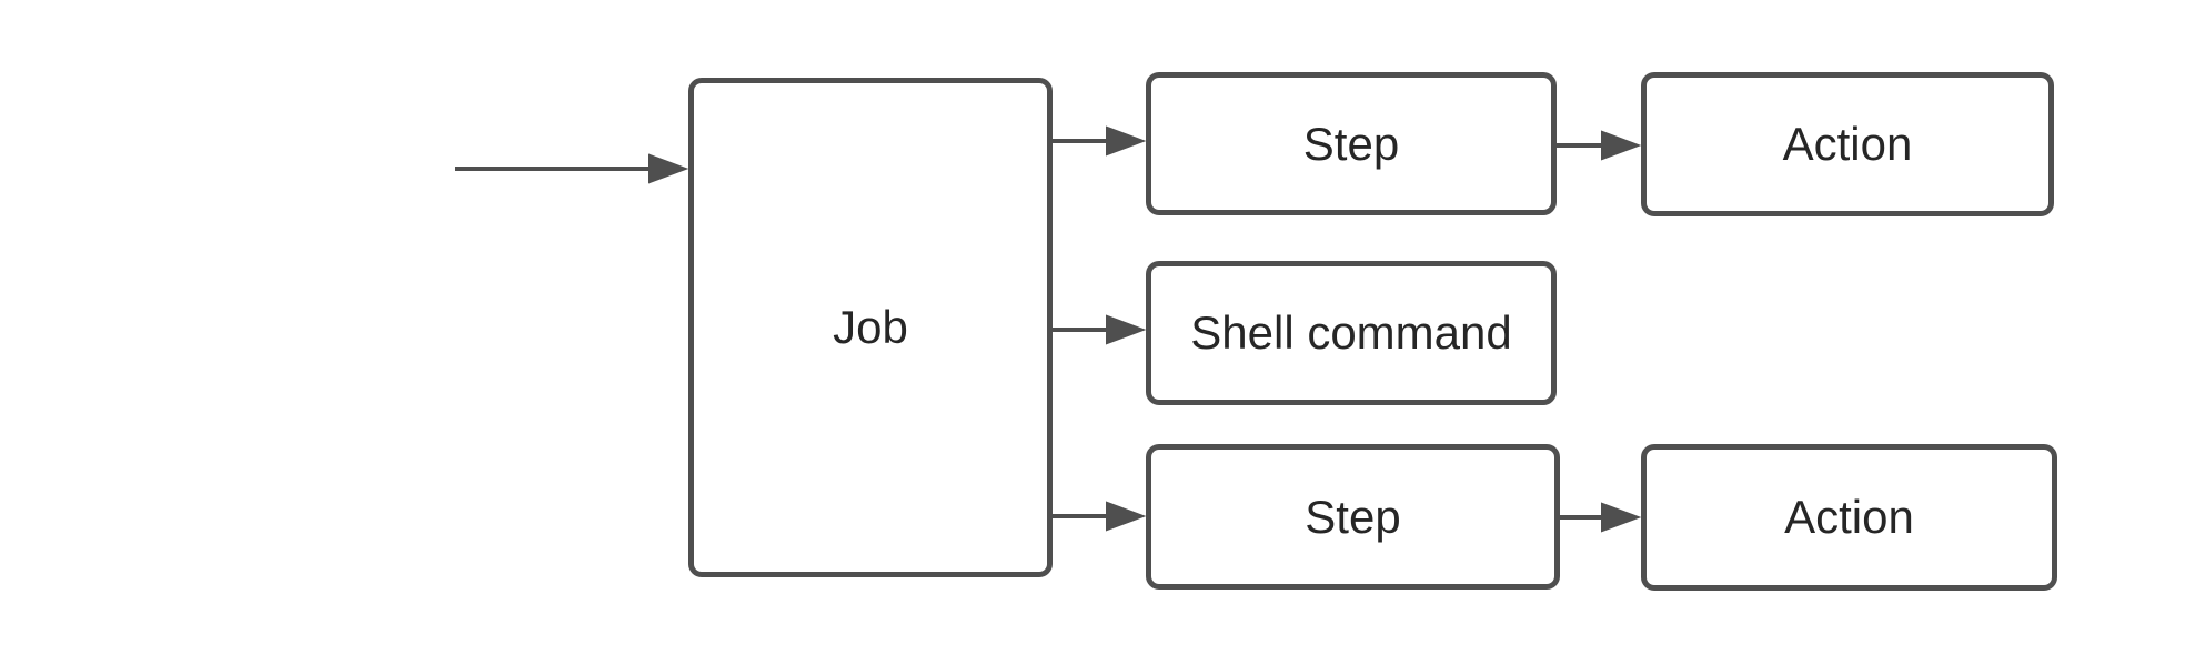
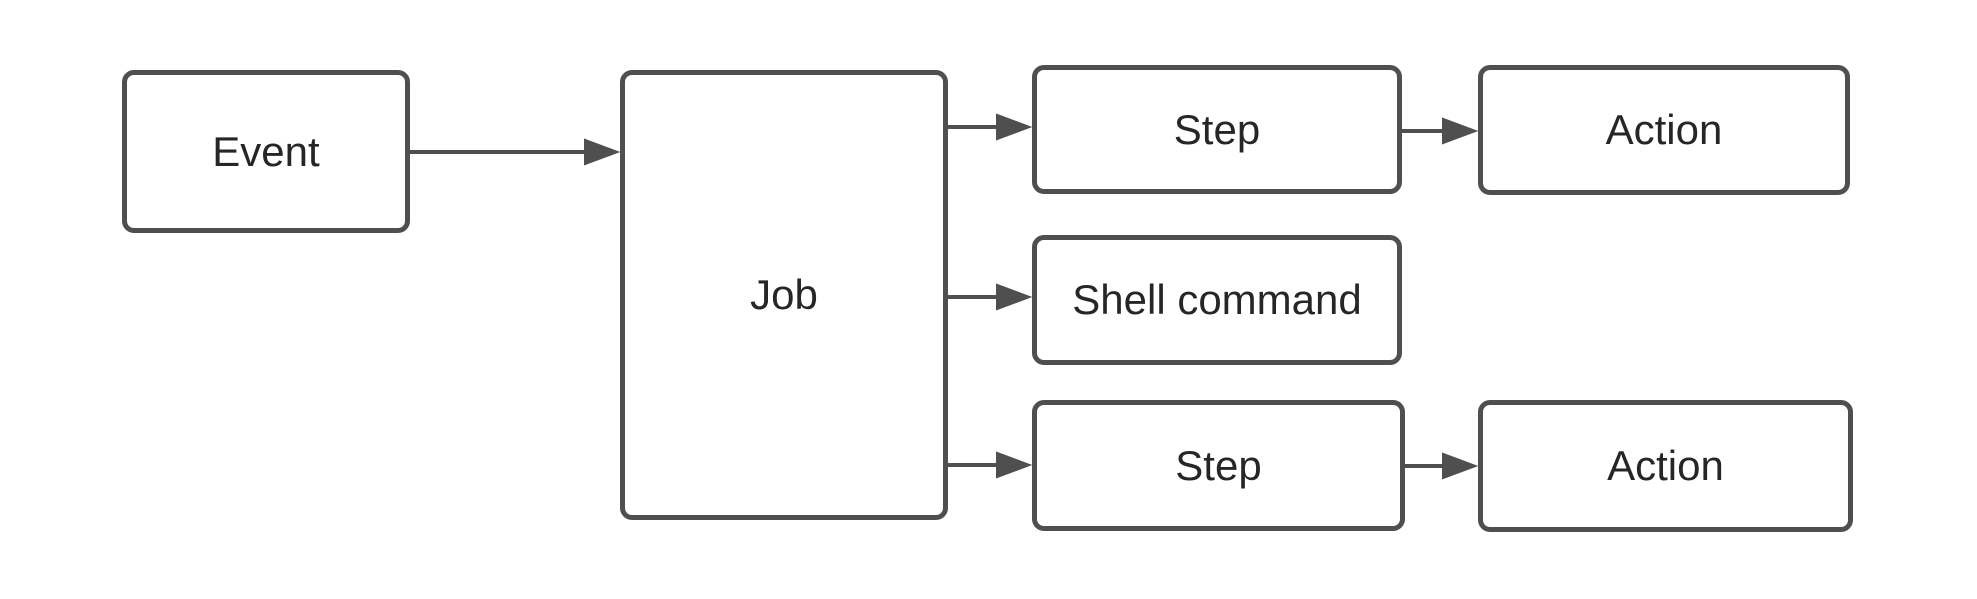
+ Event
  Job
  Step
  Action
  Shell command
  Step
  Action
